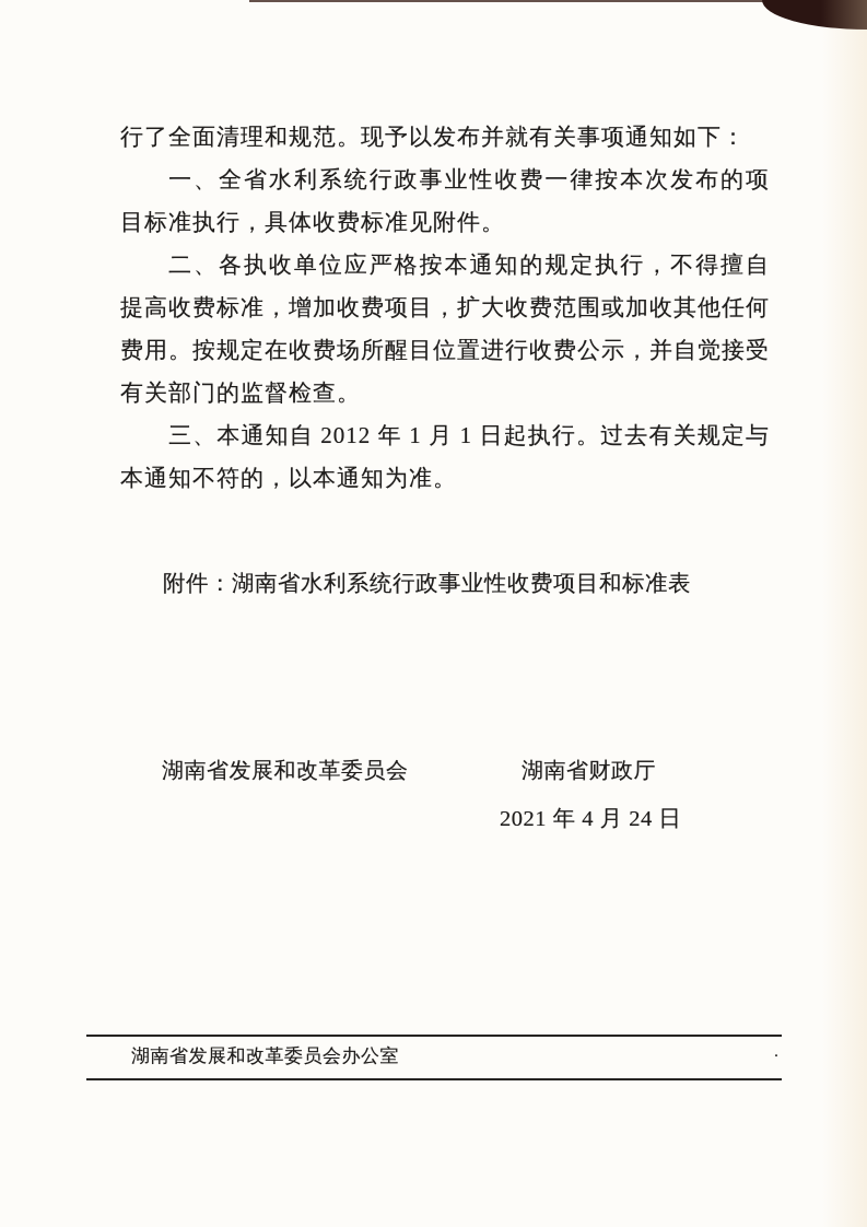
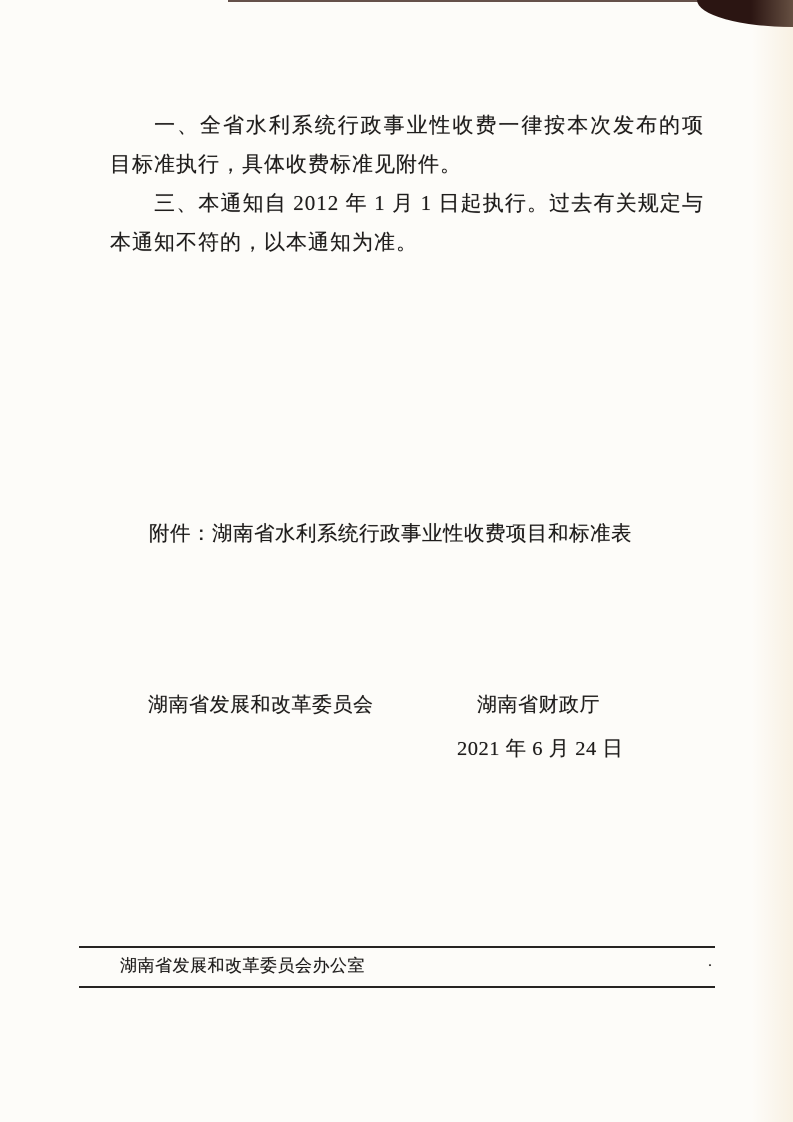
- 行了全面清理和规范。现予以发布并就有关事项通知如下：
  一、全省水利系统行政事业性收费一律按本次发布的项目标准执行，具体收费标准见附件。
- 二、各执收单位应严格按本通知的规定执行，不得擅自提高收费标准，增加收费项目，扩大收费范围或加收其他任何费用。按规定在收费场所醒目位置进行收费公示，并自觉接受有关部门的监督检查。
  三、本通知自 2012 年 1 月 1 日起执行。过去有关规定与本通知不符的，以本通知为准。
  附件：湖南省水利系统行政事业性收费项目和标准表
  湖南省发展和改革委员会
  湖南省财政厅
- 2021 年 4 月 24 日
+ 2021 年 6 月 24 日
  湖南省发展和改革委员会办公室
  ·
